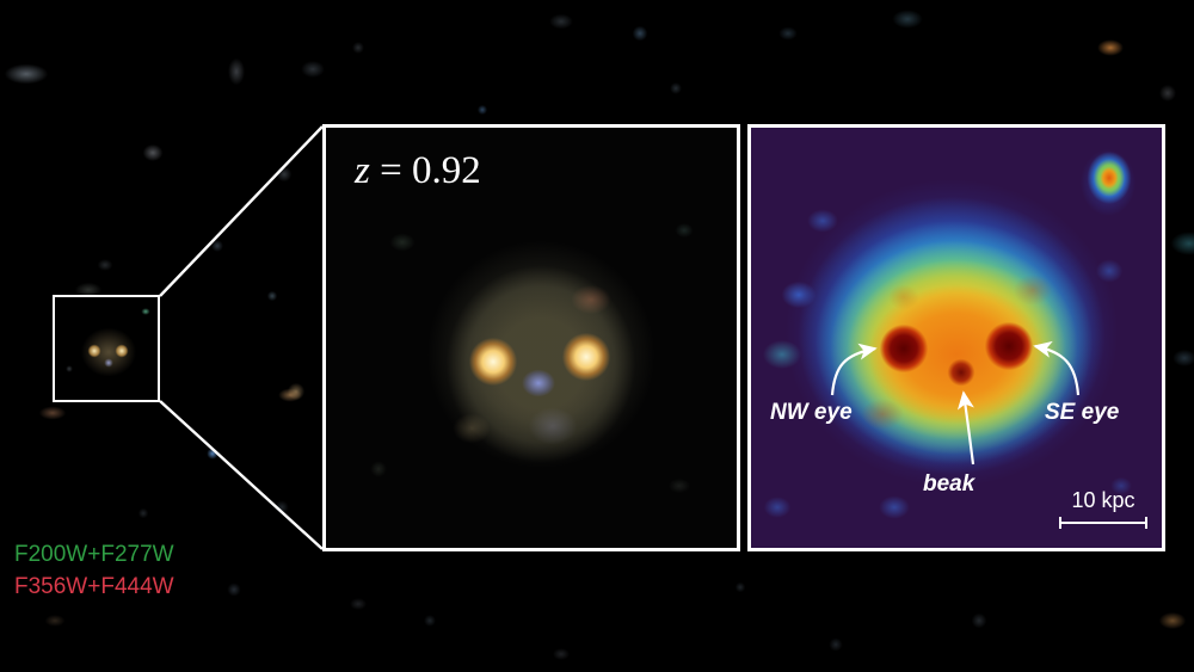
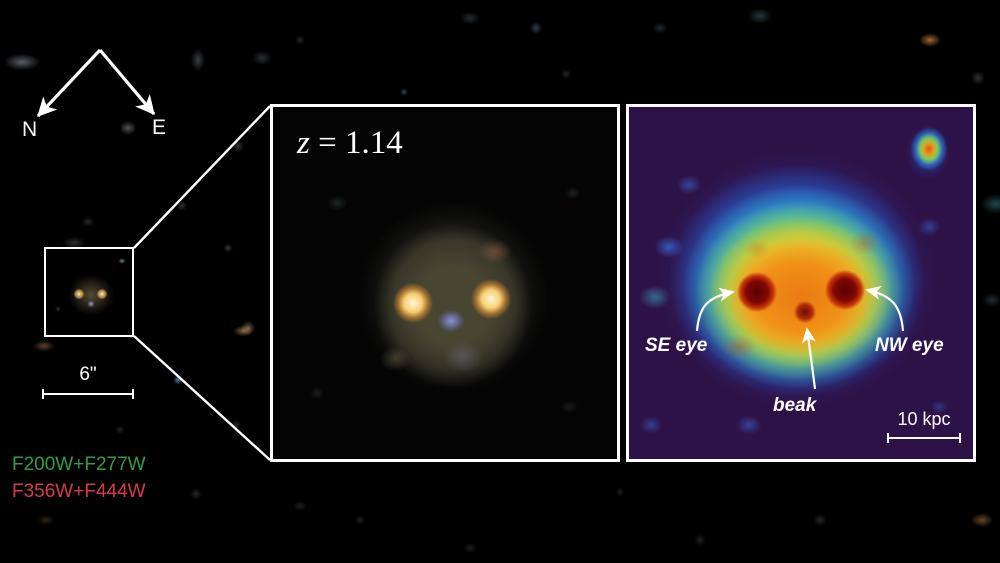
+ N
+ E
+ 6"
  F200W+F277W
  F356W+F444W
- z = 0.92
+ z = 1.14
- NW eye
+ SE eye
  beak
- SE eye
+ NW eye
  10 kpc
